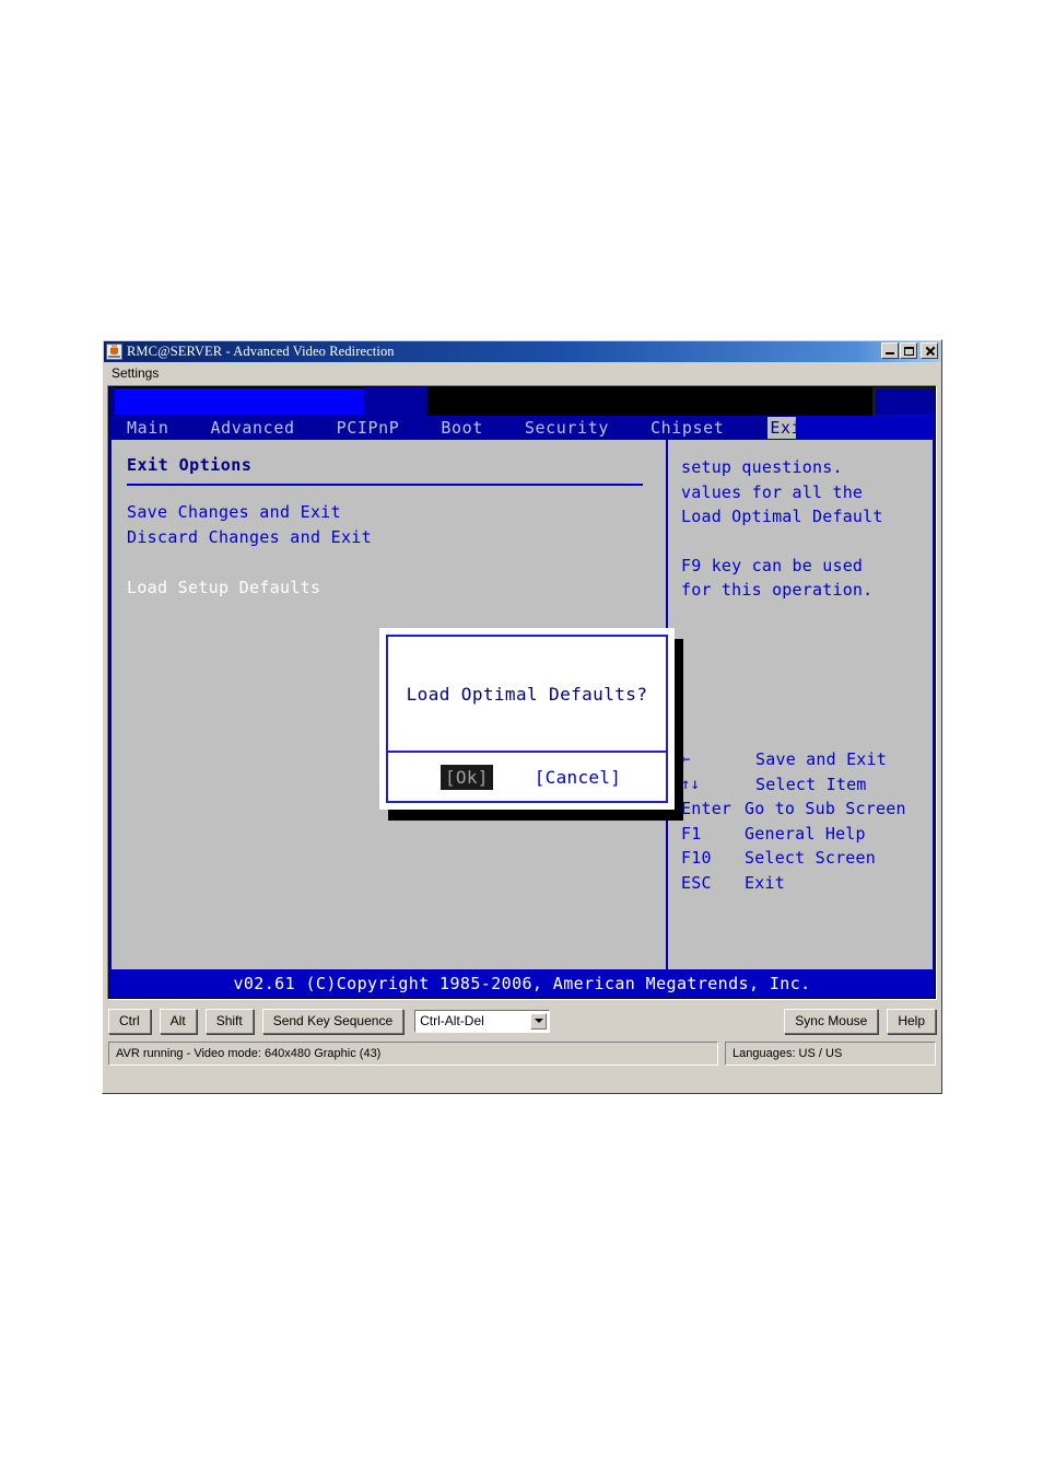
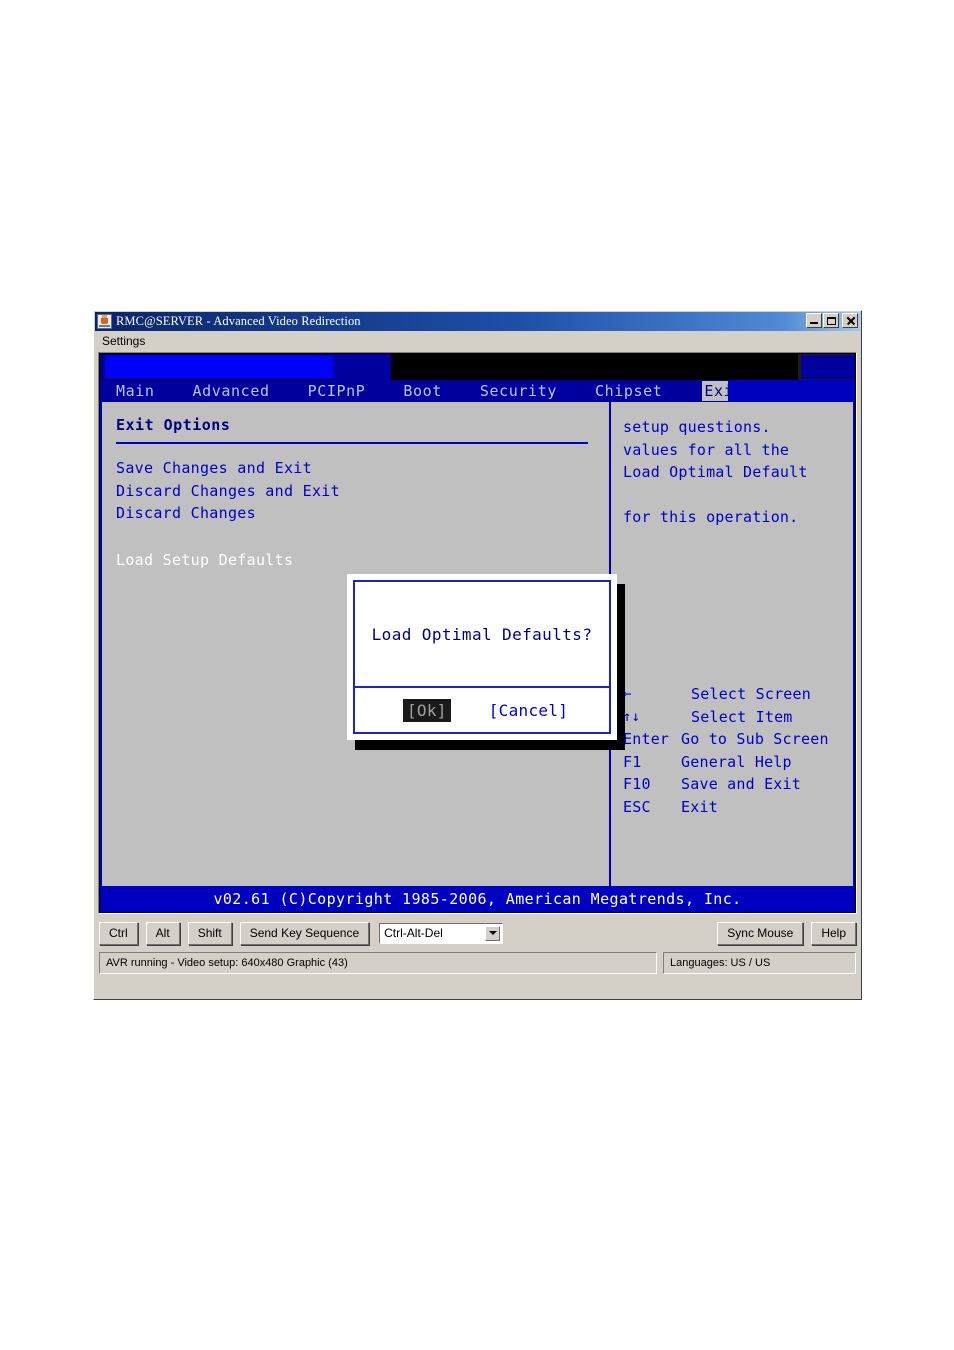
  RMC@SERVER - Advanced Video Redirection
  Settings
  Main
  Advanced
  PCIPnP
  Boot
  Security
  Chipset
  Exit Options
  Save Changes and Exit
  Discard Changes and Exit
+ Discard Changes
  Load Setup Defaults
  setup questions.
  values for all the
  Load Optimal Default
- F9 key can be used
  for this operation.
  ←
- Save and Exit
+ Select Screen
  ↑↓
  Select Item
  Enter
  Go to Sub Screen
  F1
  General Help
  F10
- Select Screen
+ Save and Exit
  ESC
  Exit
  Load Optimal Defaults?
  [Ok]
  [Cancel]
  v02.61 (C)Copyright 1985-2006, American Megatrends, Inc.
  Ctrl
  Alt
  Shift
  Send Key Sequence
  Ctrl-Alt-Del
  Sync Mouse
  Help
- AVR running - Video mode: 640x480 Graphic (43)
+ AVR running - Video setup: 640x480 Graphic (43)
  Languages: US / US
